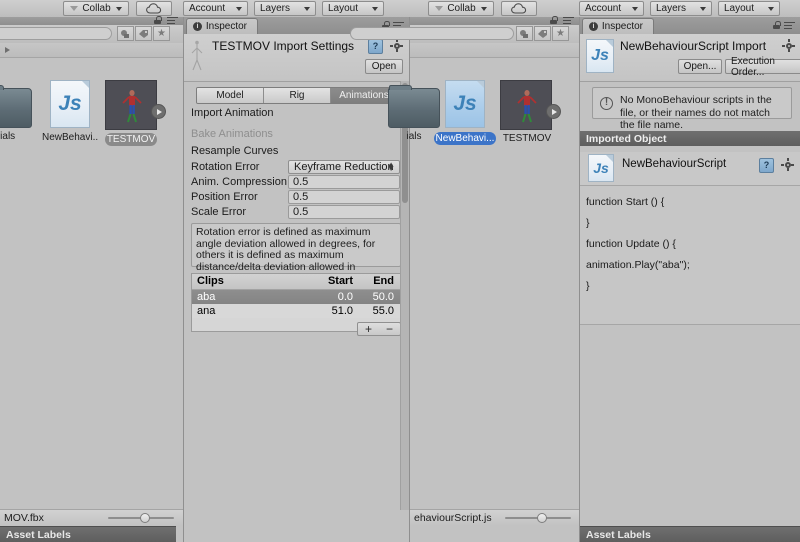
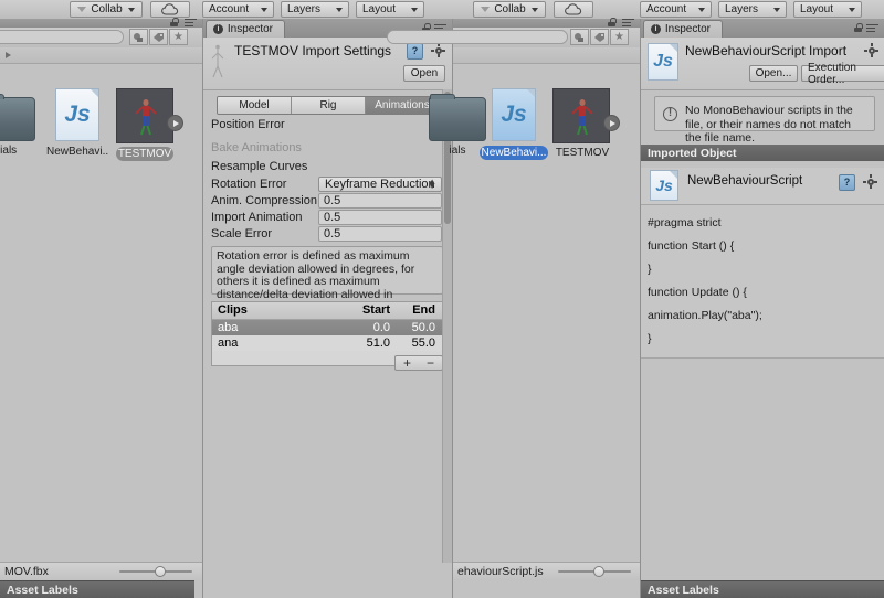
  Collab
  Account
  Layers
  Layout
  Collab
  Account
  Layers
  Layout
  ★
  ials
  Js
  NewBehavi..
  TESTMOV
  MOV.fbx
  Inspector
  TESTMOV Import Settings
  ?
  Open
  Model
  Rig
  Animations
- Import Animation
+ Position Error
  Bake Animations
  Resample Curves
  Rotation Error
  Keyframe Reduction
  ▲
  ▼
  Anim. Compression
  0.5
- Position Error
+ Import Animation
  0.5
  Scale Error
  0.5
  Rotation error is defined as maximum angle deviation allowed in degrees, for others it is defined as maximum distance/delta deviation allowed in
  Clips
  Start
  End
  aba
  0.0
  50.0
  ana
  51.0
  55.0
  +
  −
  ★
  ials
  Js
  NewBehavi...
  TESTMOV
  ehaviourScript.js
  Asset Labels
  Inspector
  Js
  NewBehaviourScript Import
  Open...
  Execution Order...
  !
  No MonoBehaviour scripts in the file, or their names do not match the file name.
  Imported Object
  Js
  NewBehaviourScript
  ?
+ #pragma strict
  function Start () {
  }
  function Update () {
  animation.Play("aba");
  }
  Asset Labels
